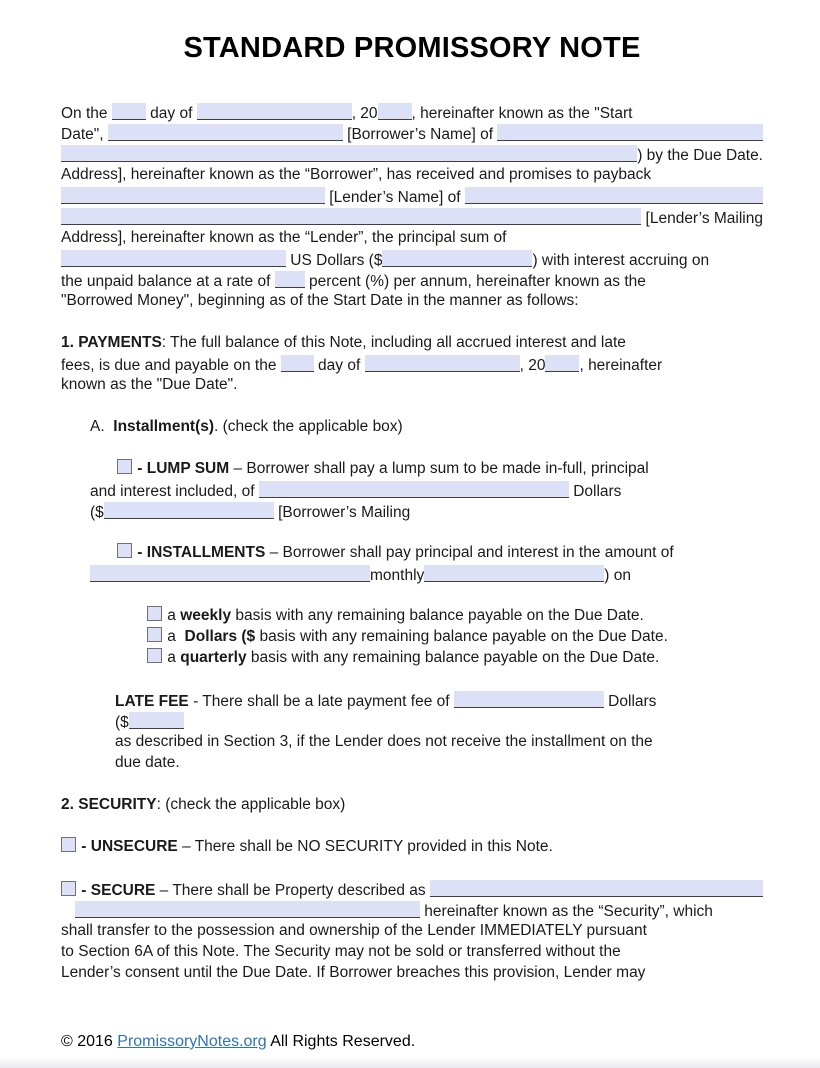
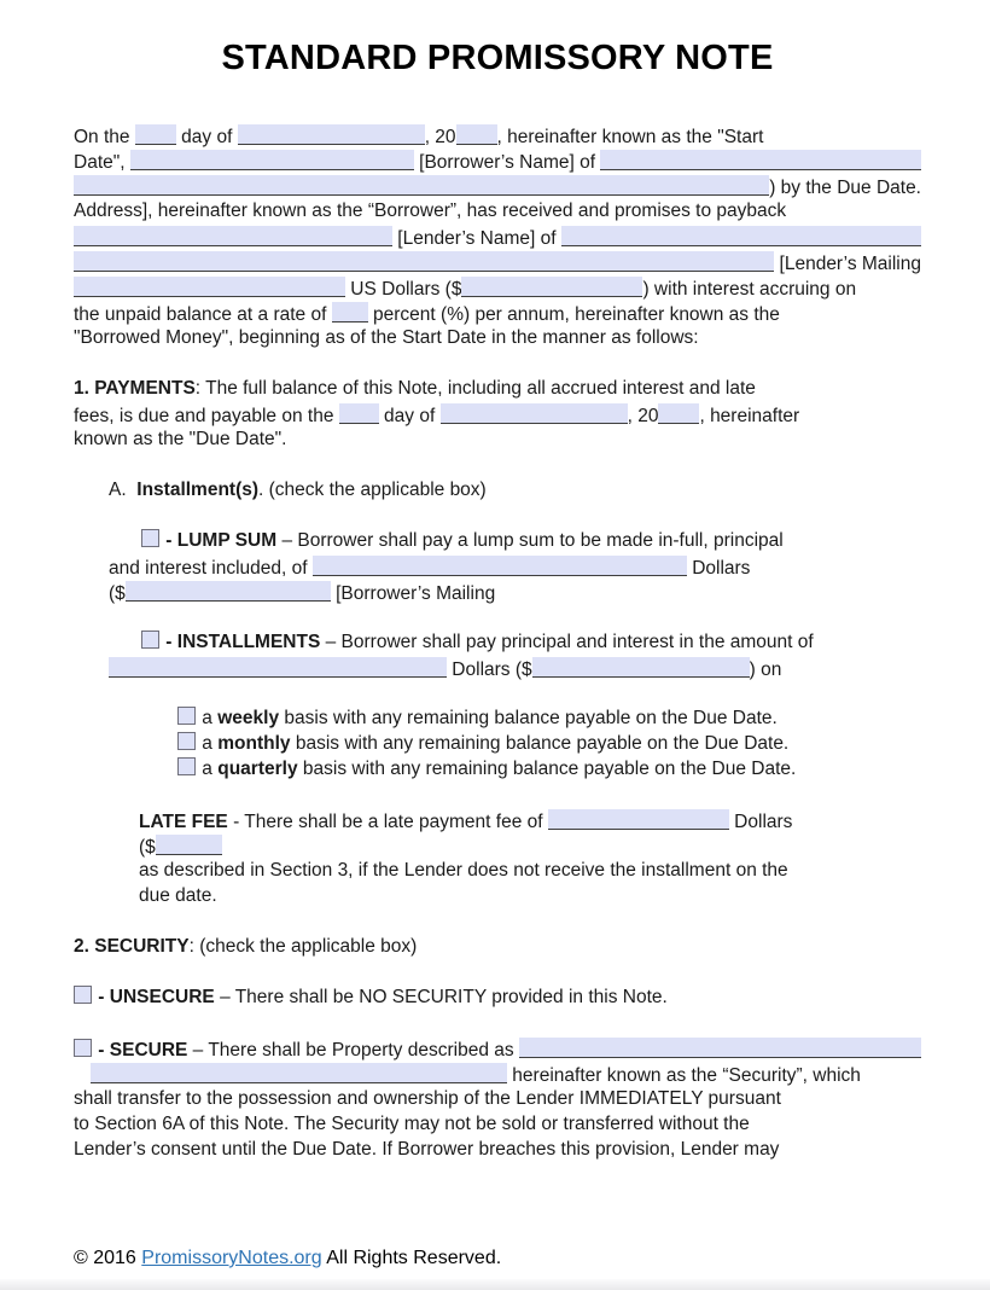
  STANDARD PROMISSORY NOTE
  On the
  day of
  , 20
  , hereinafter known as the "Start
  Date",
  [Borrower’s Name] of
  ) by the Due Date.
  Address], hereinafter known as the “Borrower”, has received and promises to payback
  [Lender’s Name] of
  [Lender’s Mailing
- Address], hereinafter known as the “Lender”, the principal sum of
  US Dollars ($
  ) with interest accruing on
  the unpaid balance at a rate of
  percent (%) per annum, hereinafter known as the
  "Borrowed Money", beginning as of the Start Date in the manner as follows:
  1. PAYMENTS
  : The full balance of this Note, including all accrued interest and late
  fees, is due and payable on the
  day of
  , 20
  , hereinafter
  known as the "Due Date".
  A.
  Installment(s)
  . (check the applicable box)
  - LUMP SUM
  – Borrower shall pay a lump sum to be made in-full, principal
  and interest included, of
  Dollars
  ($
  [Borrower’s Mailing
  - INSTALLMENTS
  – Borrower shall pay principal and interest in the amount of
- monthly
+ Dollars ($
  ) on
  a
  weekly
  basis with any remaining balance payable on the Due Date.
  a
- Dollars ($
+ monthly
  basis with any remaining balance payable on the Due Date.
  a
  quarterly
  basis with any remaining balance payable on the Due Date.
  LATE FEE
  - There shall be a late payment fee of
  Dollars
  ($
  as described in Section 3, if the Lender does not receive the installment on the
  due date.
  2. SECURITY
  : (check the applicable box)
  - UNSECURE
  – There shall be NO SECURITY provided in this Note.
  - SECURE
  – There shall be Property described as
  hereinafter known as the “Security”, which
  shall transfer to the possession and ownership of the Lender IMMEDIATELY pursuant
  to Section 6A of this Note. The Security may not be sold or transferred without the
  Lender’s consent until the Due Date. If Borrower breaches this provision, Lender may
  © 2016
  PromissoryNotes.org
  All Rights Reserved.
